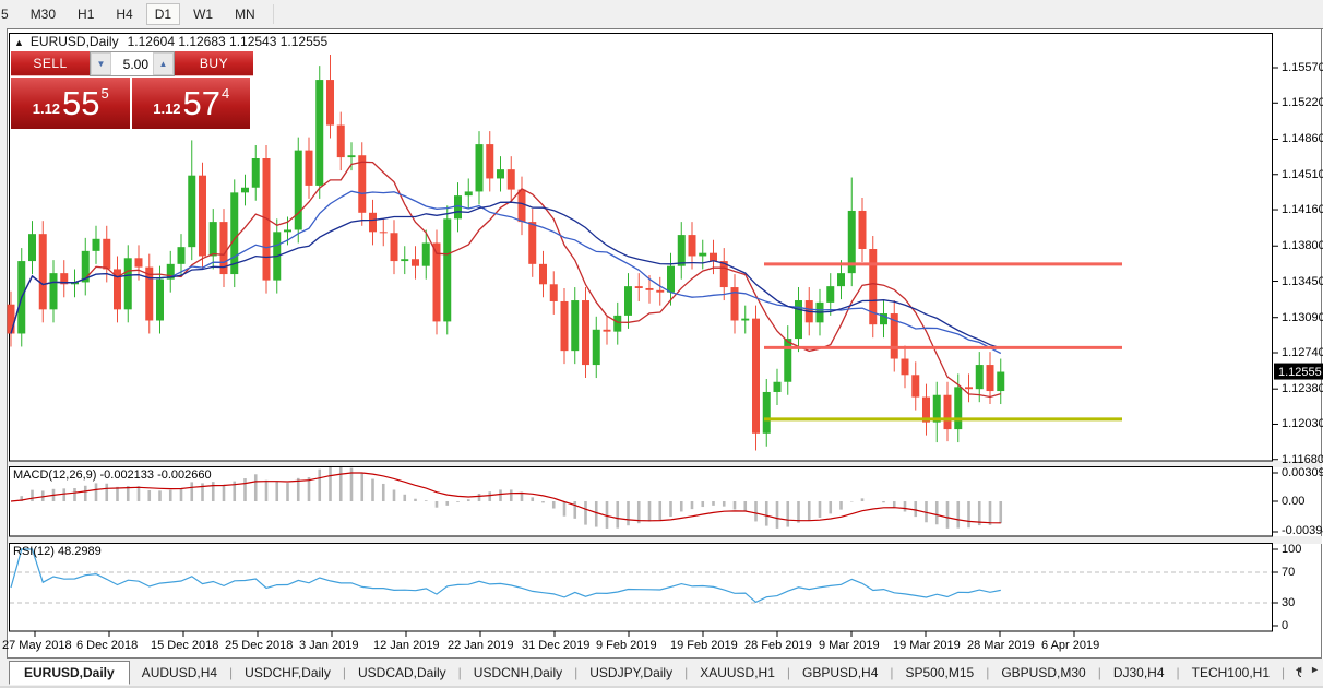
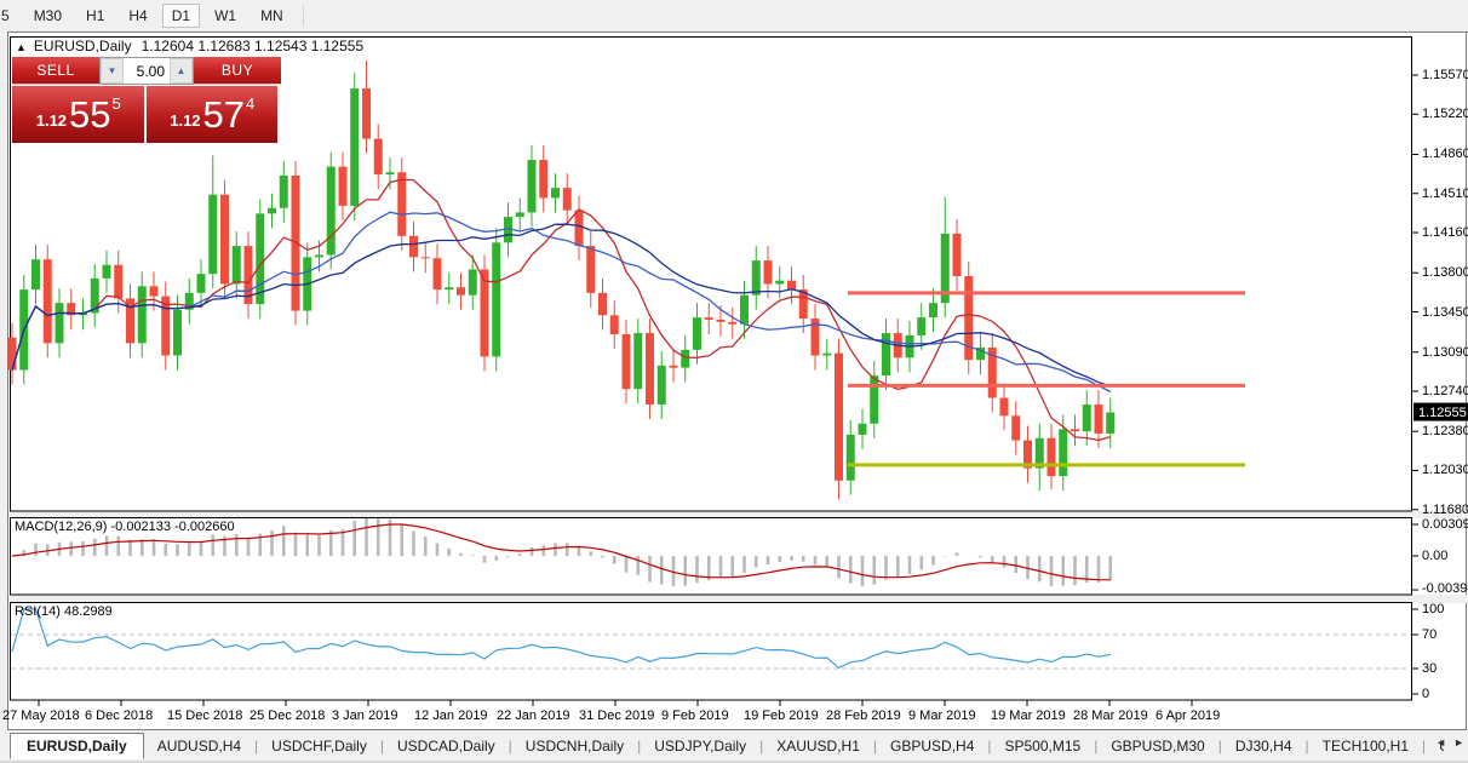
  5
  M30
  H1
  H4
  D1
  W1
  MN
  1.12555
  ▲ EURUSD,Daily 1.12604 1.12683 1.12543 1.12555
  SELL
  ▼
  5.00
  ▲
  BUY
  1.12
  55
  5
  1.12
  57
  4
  MACD(12,26,9) -0.002133 -0.002660
- RSI(12) 48.2989
+ RSI(14) 48.2989
  1.15570
  1.15220
  1.14860
  1.14510
  1.14160
  1.13800
  1.13450
  1.13090
  1.12740
  1.12380
  1.12030
  1.11680
  0.00309
  0.00
  -0.0039
  100
  70
  30
  0
  27 May 2018
  6 Dec 2018
  15 Dec 2018
  25 Dec 2018
  3 Jan 2019
  12 Jan 2019
  22 Jan 2019
  31 Dec 2019
  9 Feb 2019
  19 Feb 2019
  28 Feb 2019
  9 Mar 2019
  19 Mar 2019
  28 Mar 2019
  6 Apr 2019
  EURUSD,Daily
  AUDUSD,H4
  |
  USDCHF,Daily
  |
  USDCAD,Daily
  |
  USDCNH,Daily
  |
  USDJPY,Daily
  |
  XAUUSD,H1
  |
  GBPUSD,H4
  |
  SP500,M15
  |
  GBPUSD,M30
  |
  DJ30,H4
  |
  TECH100,H1
  |
  ◄
  ►
